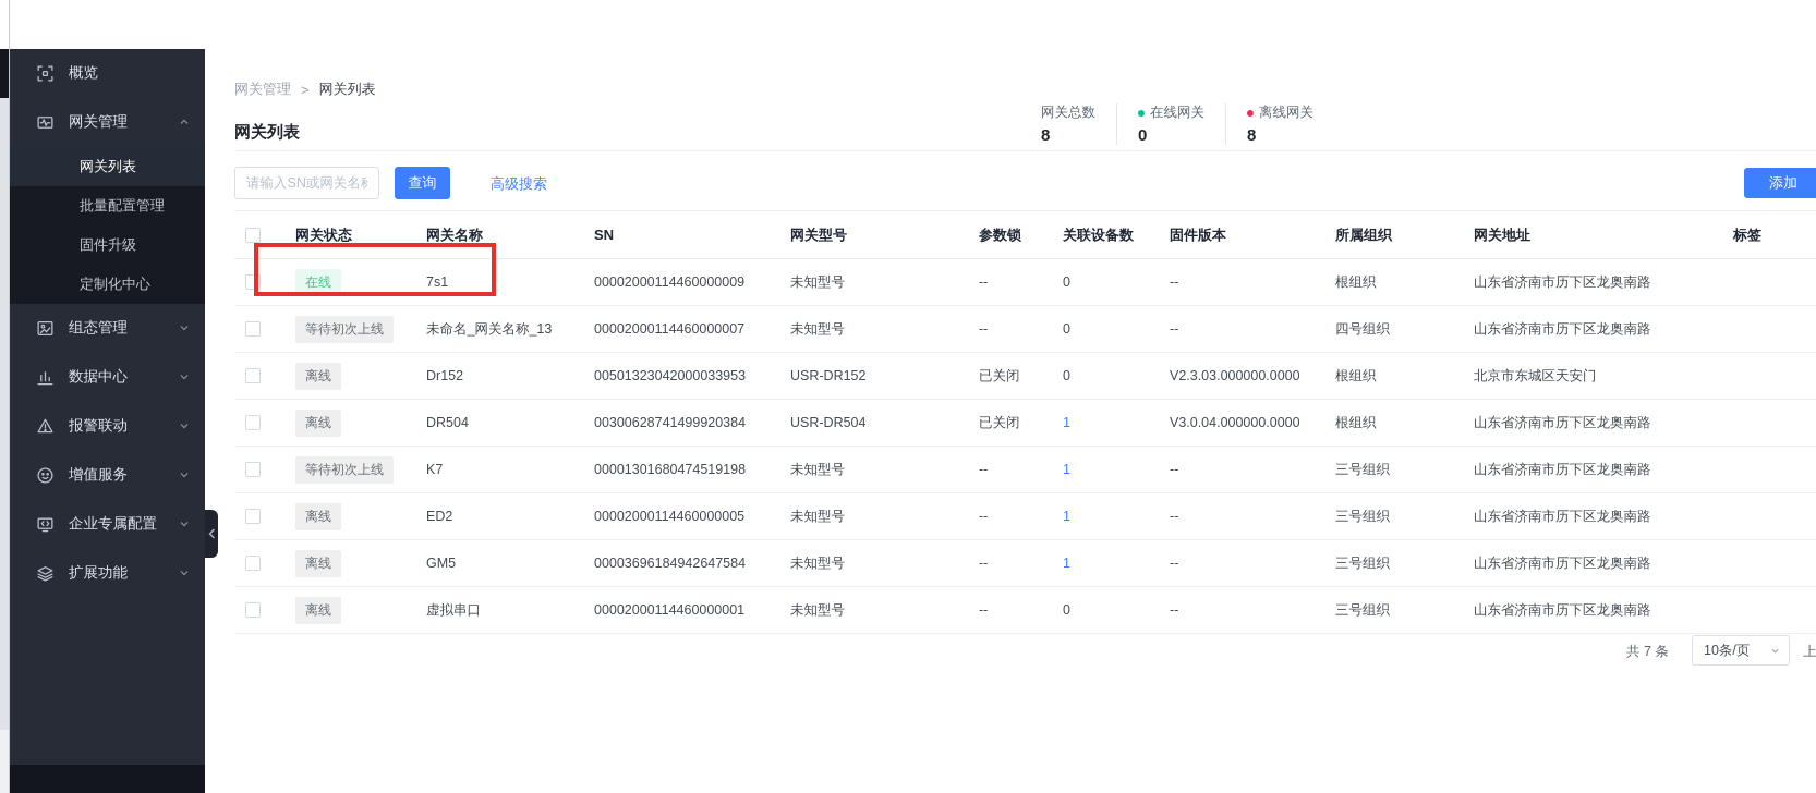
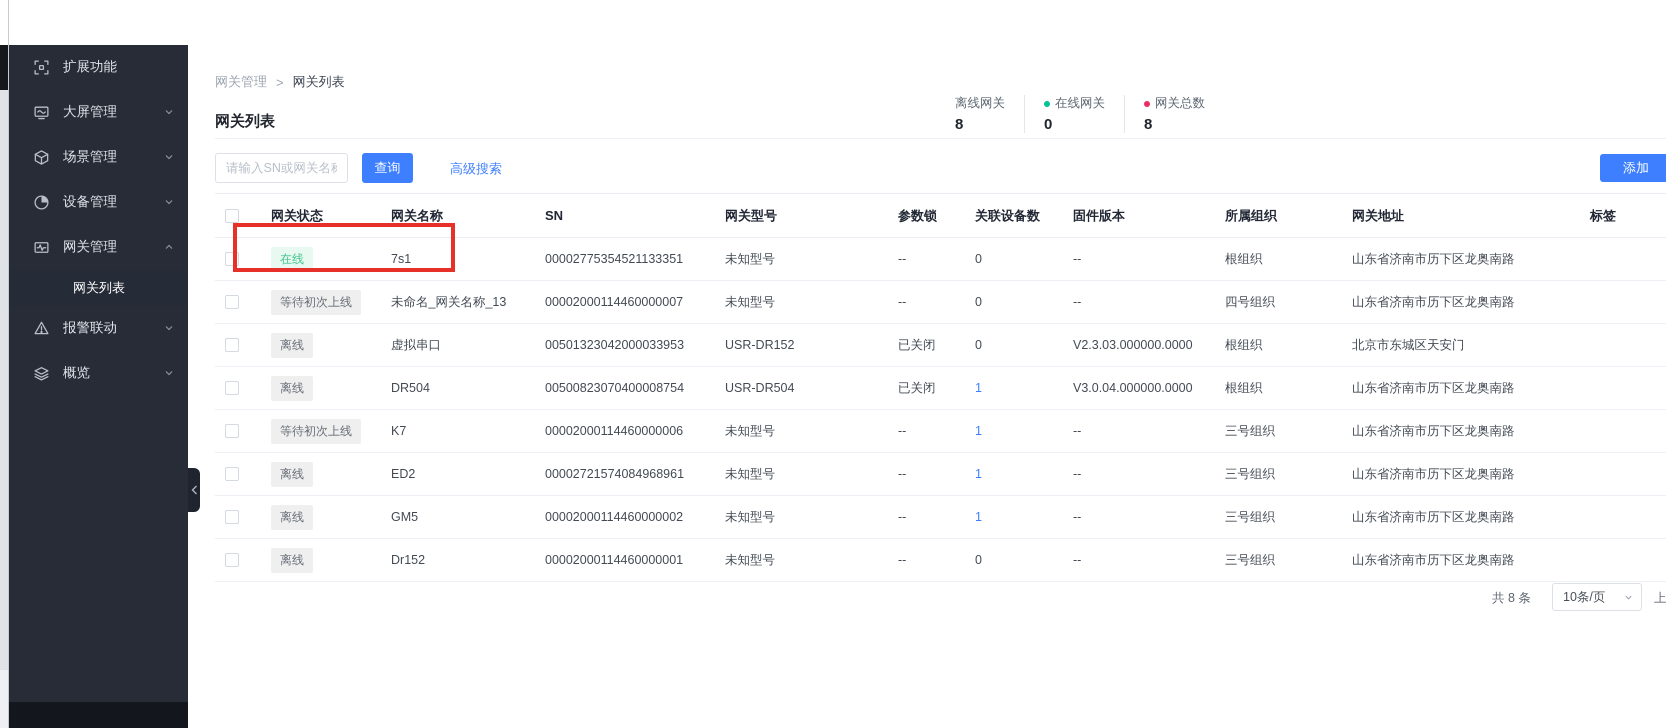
- 概览
+ 扩展功能
+ 大屏管理
+ 场景管理
+ 设备管理
  网关管理
  网关列表
- 批量配置管理
- 固件升级
- 定制化中心
- 组态管理
- 数据中心
  报警联动
- 增值服务
- 企业专属配置
- 扩展功能
+ 概览
  网关管理
  >
  网关列表
  网关列表
- 网关总数
+ 离线网关
  8
  在线网关
  0
- 离线网关
+ 网关总数
  8
  请输入SN或网关名
  查询
  高级搜索
  添加
  	网关状态	网关名称	SN	网关型号	参数锁	关联设备数	固件版本	所属组织	网关地址	标签
- 	在线	7s1	00002000114460000009	未知型号	--	0	--	根组织	山东省济南市历下区龙奥南路
+ 	在线	7s1	00002775354521133351	未知型号	--	0	--	根组织	山东省济南市历下区龙奥南路
  	等待初次上线	未命名_网关名称_13	00002000114460000007	未知型号	--	0	--	四号组织	山东省济南市历下区龙奥南路
- 	离线	Dr152	00501323042000033953	USR-DR152	已关闭	0	V2.3.03.000000.0000	根组织	北京市东城区天安门
+ 	离线	虚拟串口	00501323042000033953	USR-DR152	已关闭	0	V2.3.03.000000.0000	根组织	北京市东城区天安门
- 	离线	DR504	00300628741499920384	USR-DR504	已关闭	1	V3.0.04.000000.0000	根组织	山东省济南市历下区龙奥南路
+ 	离线	DR504	00500823070400008754	USR-DR504	已关闭	1	V3.0.04.000000.0000	根组织	山东省济南市历下区龙奥南路
- 	等待初次上线	K7	00001301680474519198	未知型号	--	1	--	三号组织	山东省济南市历下区龙奥南路
+ 	等待初次上线	K7	00002000114460000006	未知型号	--	1	--	三号组织	山东省济南市历下区龙奥南路
- 	离线	ED2	00002000114460000005	未知型号	--	1	--	三号组织	山东省济南市历下区龙奥南路
+ 	离线	ED2	00002721574084968961	未知型号	--	1	--	三号组织	山东省济南市历下区龙奥南路
- 	离线	GM5	00003696184942647584	未知型号	--	1	--	三号组织	山东省济南市历下区龙奥南路
+ 	离线	GM5	00002000114460000002	未知型号	--	1	--	三号组织	山东省济南市历下区龙奥南路
- 	离线	虚拟串口	00002000114460000001	未知型号	--	0	--	三号组织	山东省济南市历下区龙奥南路
+ 	离线	Dr152	00002000114460000001	未知型号	--	0	--	三号组织	山东省济南市历下区龙奥南路
- 共 7 条
+ 共 8 条
  10条/页
